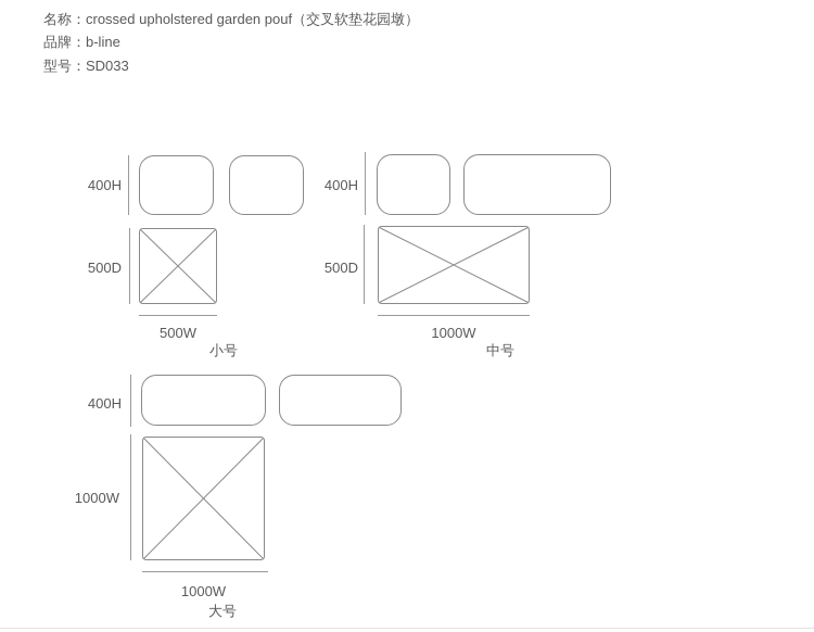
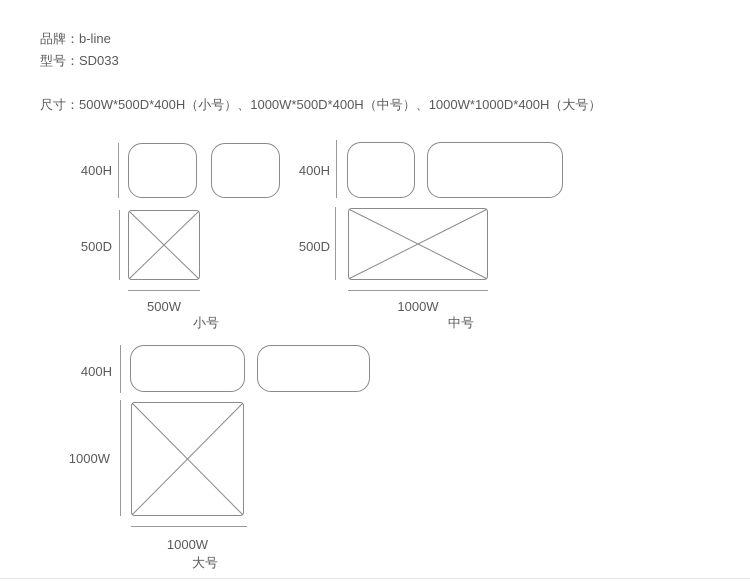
- 名称：crossed upholstered garden pouf（交叉软垫花园墩）
  品牌：b-line
  型号：SD033
+ 尺寸：500W*500D*400H（小号）、1000W*500D*400H（中号）、1000W*1000D*400H（大号）
  400H
  500D
  500W
  小号
  400H
  500D
  1000W
  中号
  400H
  1000W
  1000W
  大号
